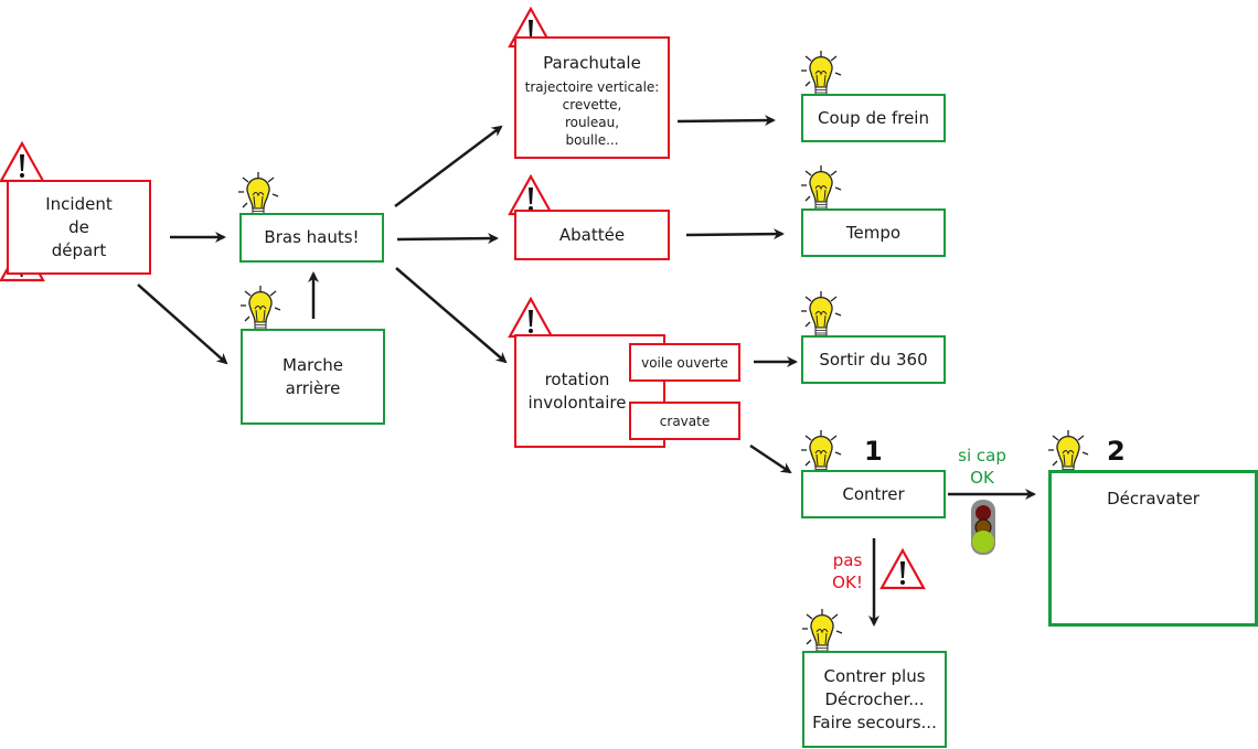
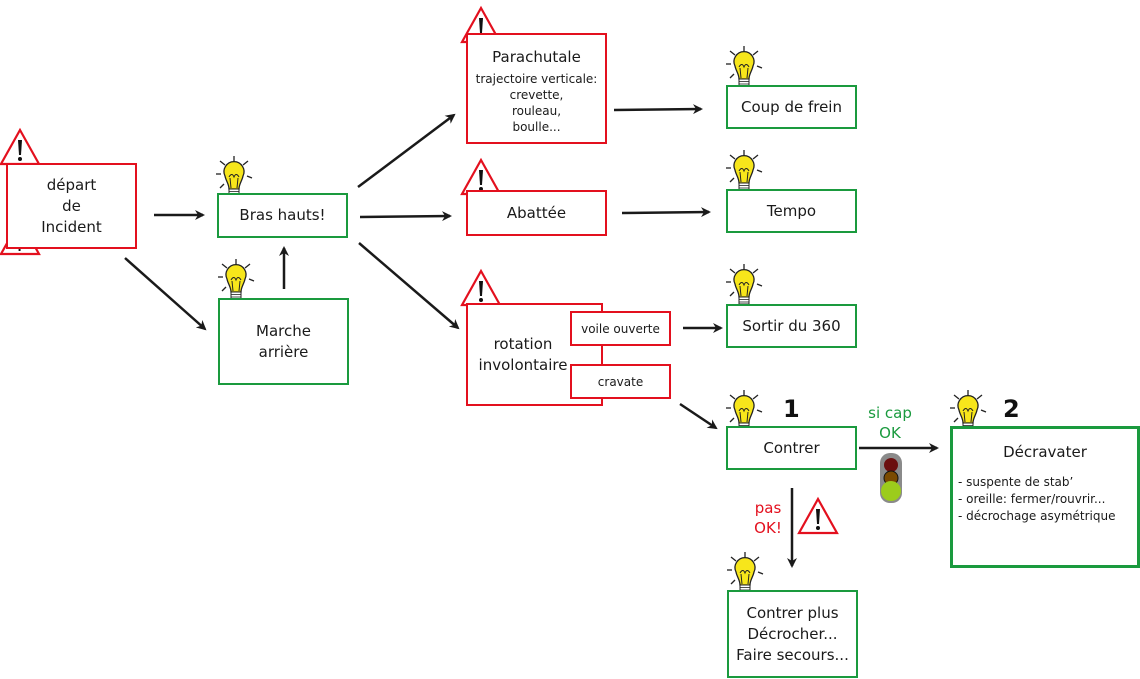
- Incident
+ départ
  de
- départ
+ Incident
  Bras hauts!
  Marche
  arrière
  Parachutale
  trajectoire verticale:
  crevette,
  rouleau,
  boulle...
  Abattée
  rotation
  involontaire
  voile ouverte
  cravate
  Coup de frein
  Tempo
  Sortir du 360
  Contrer
  1
  Décravater
+ - suspente de stab’
+ - oreille: fermer/rouvrir...
+ - décrochage asymétrique
  2
  Contrer plus
  Décrocher...
  Faire secours...
  si cap
  OK
  pas
  OK!
